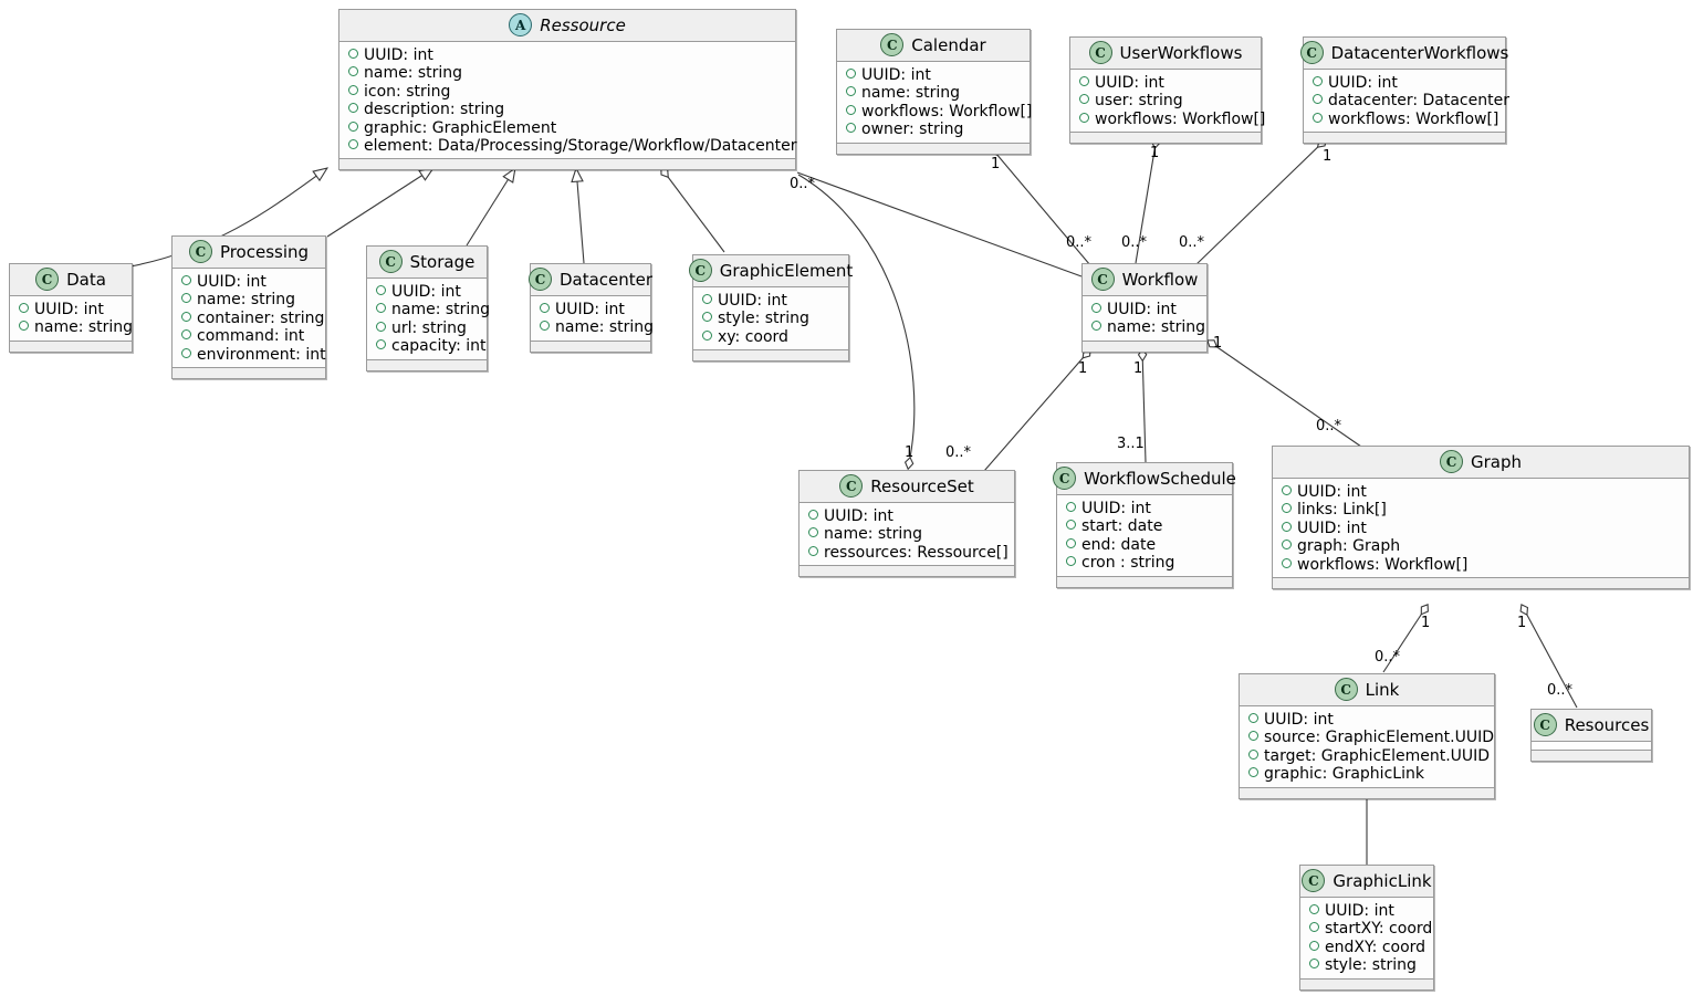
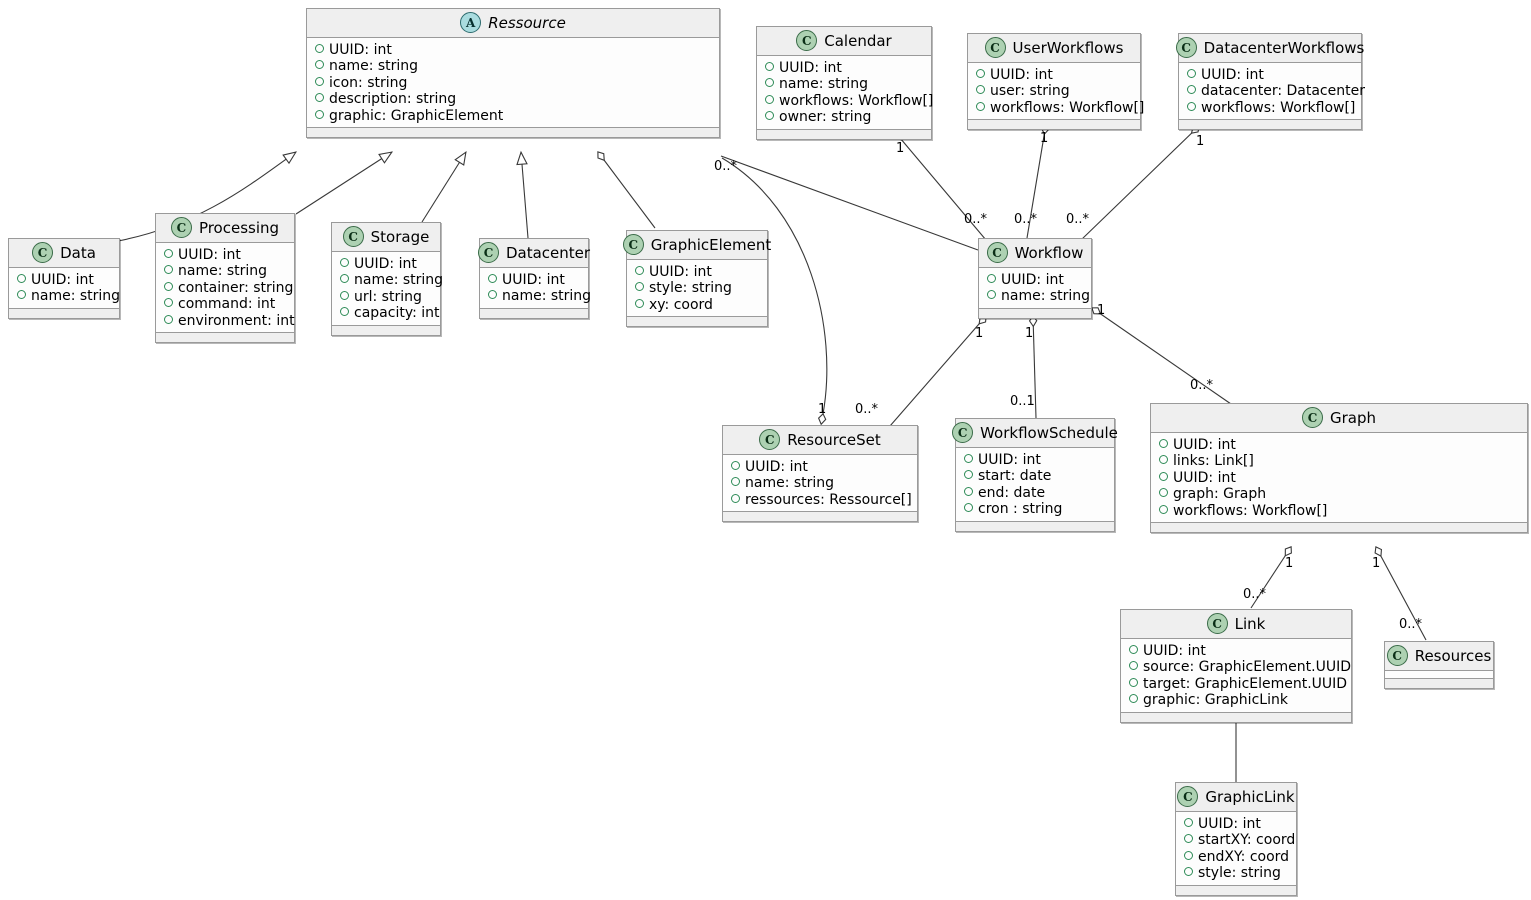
  A
  Ressource
  UUID: int
  name: string
  icon: string
  description: string
  graphic: GraphicElement
- element: Data/Processing/Storage/Workflow/Datacenter
  C
  Calendar
  UUID: int
  name: string
  workflows: Workflow[]
  owner: string
  C
  UserWorkflows
  UUID: int
  user: string
  workflows: Workflow[]
  C
  DatacenterWorkflows
  UUID: int
  datacenter: Datacenter
  workflows: Workflow[]
  C
  Data
  UUID: int
  name: string
  C
  Processing
  UUID: int
  name: string
  container: string
  command: int
  environment: int
  C
  Storage
  UUID: int
  name: string
  url: string
  capacity: int
  C
  Datacenter
  UUID: int
  name: string
  C
  GraphicElement
  UUID: int
  style: string
  xy: coord
  C
  Workflow
  UUID: int
  name: string
  C
  ResourceSet
  UUID: int
  name: string
  ressources: Ressource[]
  C
  WorkflowSchedule
  UUID: int
  start: date
  end: date
  cron : string
  C
  Graph
  UUID: int
  links: Link[]
  UUID: int
  graph: Graph
  workflows: Workflow[]
  C
  Link
  UUID: int
  source: GraphicElement.UUID
  target: GraphicElement.UUID
  graphic: GraphicLink
  C
  Resources
  C
  GraphicLink
  UUID: int
  startXY: coord
  endXY: coord
  style: string
  0..*
  1
  1
  1
  0..*
  0..*
  0..*
  1
  1
  1
- 3..1
+ 0..1
  0..*
  1
  0..*
  1
  0..*
  1
  0..*
